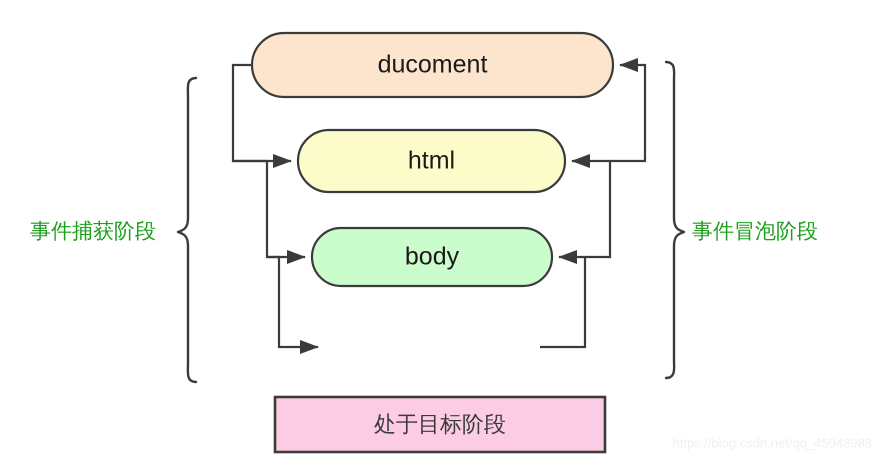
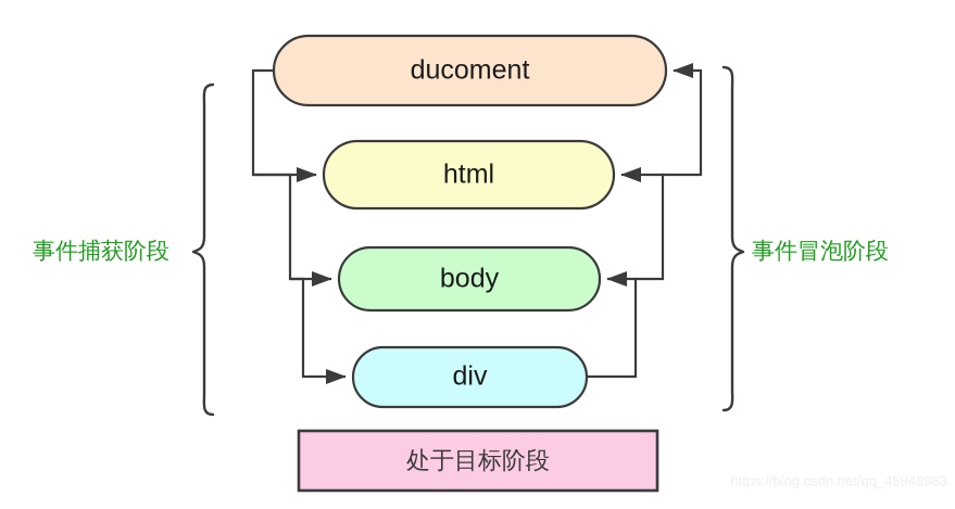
  ducoment
  html
  body
+ div
  处于目标阶段
  事件捕获阶段
  事件冒泡阶段
